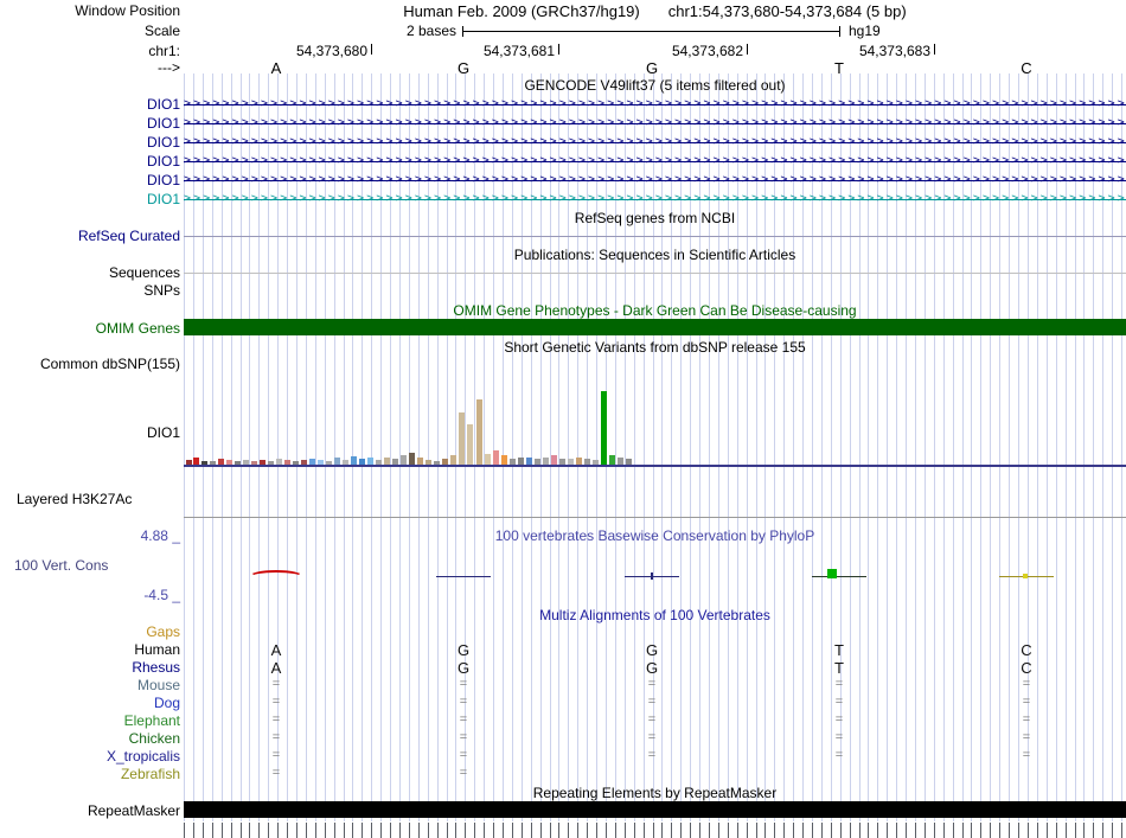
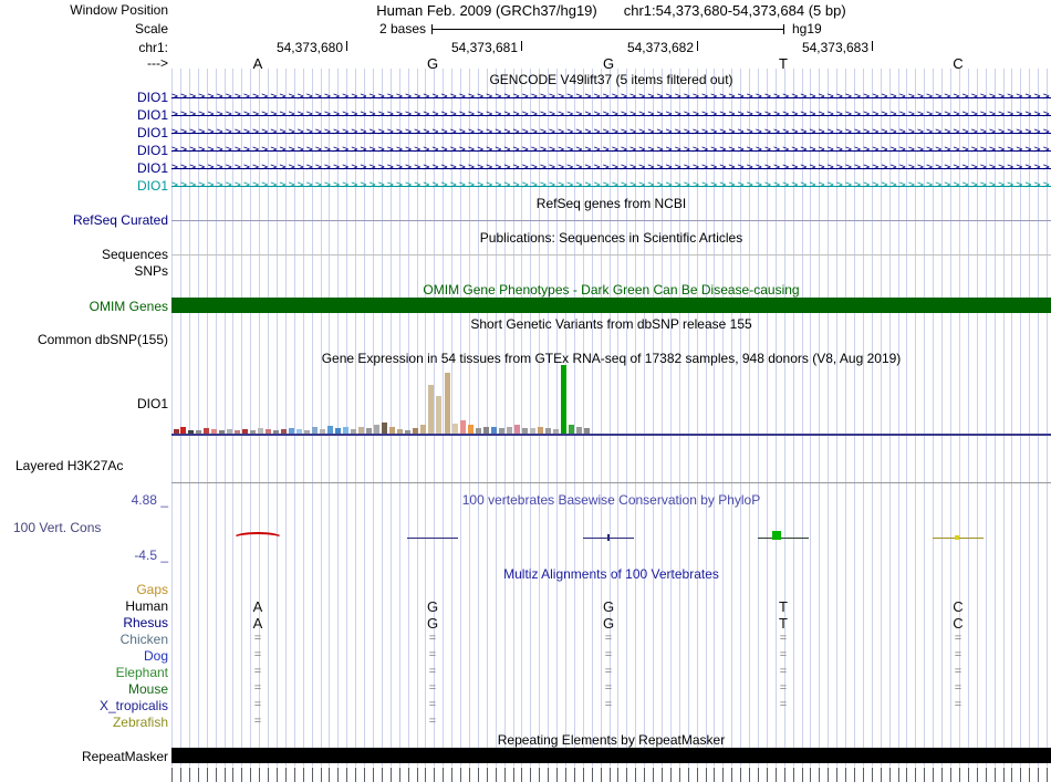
  Window Position
  Human Feb. 2009 (GRCh37/hg19) chr1:54,373,680-54,373,684 (5 bp)
  Scale
  2 bases
  hg19
  chr1:
  54,373,680
  54,373,681
  54,373,682
  54,373,683
  --->
  A
  G
  G
  T
  C
  GENCODE V49lift37 (5 items filtered out)
  DIO1
  >>>>>>>>>>>>>>>>>>>>>>>>>>>>>>>>>>>>>>>>>>>>>>>>>>>>>>>>>>>>>>>>>>>>>>>>>>>>>>>>>>>>>>>>>>>>>>>>>>
  DIO1
  >>>>>>>>>>>>>>>>>>>>>>>>>>>>>>>>>>>>>>>>>>>>>>>>>>>>>>>>>>>>>>>>>>>>>>>>>>>>>>>>>>>>>>>>>>>>>>>>>>
  DIO1
  >>>>>>>>>>>>>>>>>>>>>>>>>>>>>>>>>>>>>>>>>>>>>>>>>>>>>>>>>>>>>>>>>>>>>>>>>>>>>>>>>>>>>>>>>>>>>>>>>>
  DIO1
  >>>>>>>>>>>>>>>>>>>>>>>>>>>>>>>>>>>>>>>>>>>>>>>>>>>>>>>>>>>>>>>>>>>>>>>>>>>>>>>>>>>>>>>>>>>>>>>>>>
  DIO1
  >>>>>>>>>>>>>>>>>>>>>>>>>>>>>>>>>>>>>>>>>>>>>>>>>>>>>>>>>>>>>>>>>>>>>>>>>>>>>>>>>>>>>>>>>>>>>>>>>>
  DIO1
  >>>>>>>>>>>>>>>>>>>>>>>>>>>>>>>>>>>>>>>>>>>>>>>>>>>>>>>>>>>>>>>>>>>>>>>>>>>>>>>>>>>>>>>>>>>>>>>>>>
  RefSeq genes from NCBI
  RefSeq Curated
  Publications: Sequences in Scientific Articles
  Sequences
  SNPs
  OMIM Gene Phenotypes - Dark Green Can Be Disease-causing
  OMIM Genes
  Short Genetic Variants from dbSNP release 155
  Common dbSNP(155)
+ Gene Expression in 54 tissues from GTEx RNA-seq of 17382 samples, 948 donors (V8, Aug 2019)
  DIO1
  Layered H3K27Ac
  100 vertebrates Basewise Conservation by PhyloP
  4.88 _
  100 Vert. Cons
  -4.5 _
  Multiz Alignments of 100 Vertebrates
  Gaps
  Human
  A
  G
  G
  T
  C
  Rhesus
  A
  G
  G
  T
  C
- Mouse
+ Chicken
  =
  =
  =
  =
  =
  Dog
  =
  =
  =
  =
  =
  Elephant
  =
  =
  =
  =
  =
- Chicken
+ Mouse
  =
  =
  =
  =
  =
  X_tropicalis
  =
  =
  =
  =
  =
  Zebrafish
  =
  =
  Repeating Elements by RepeatMasker
  RepeatMasker
